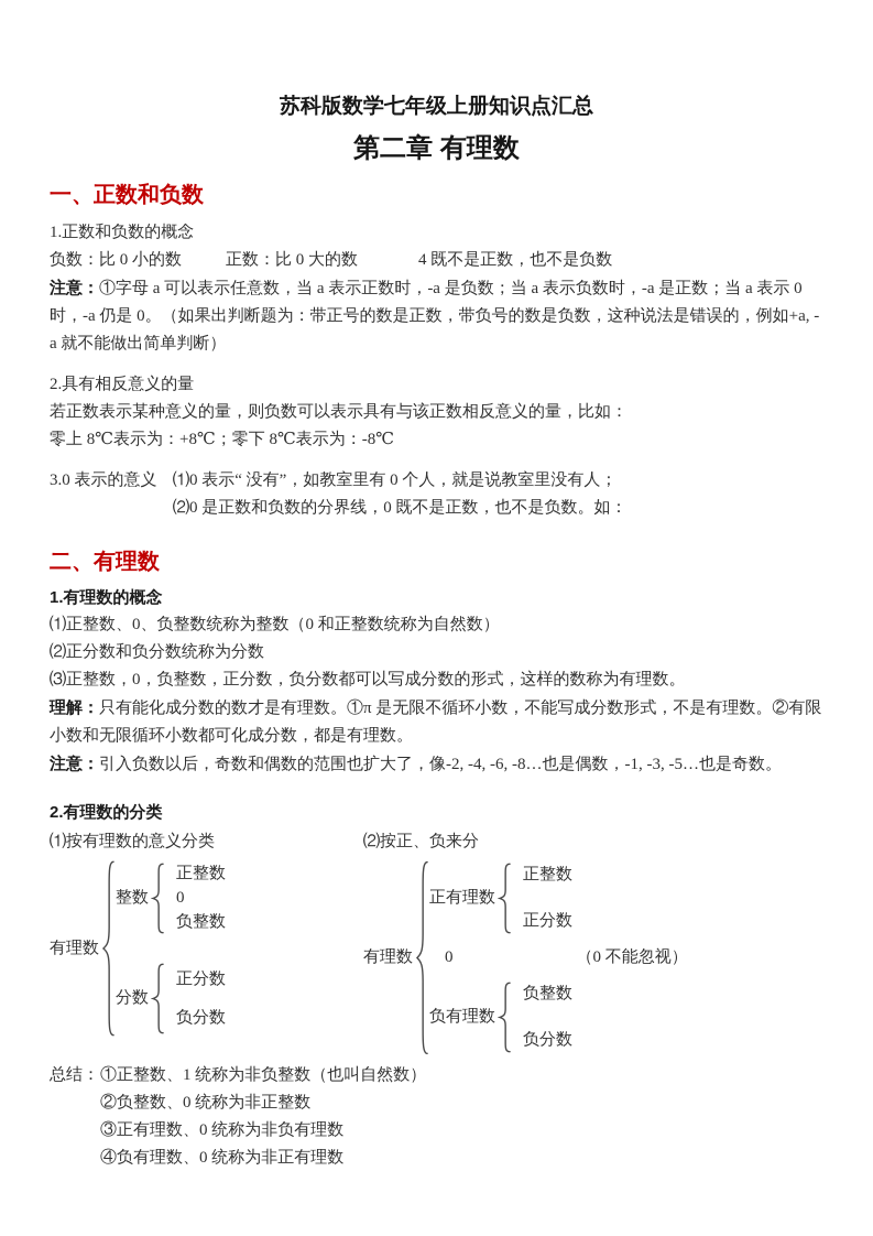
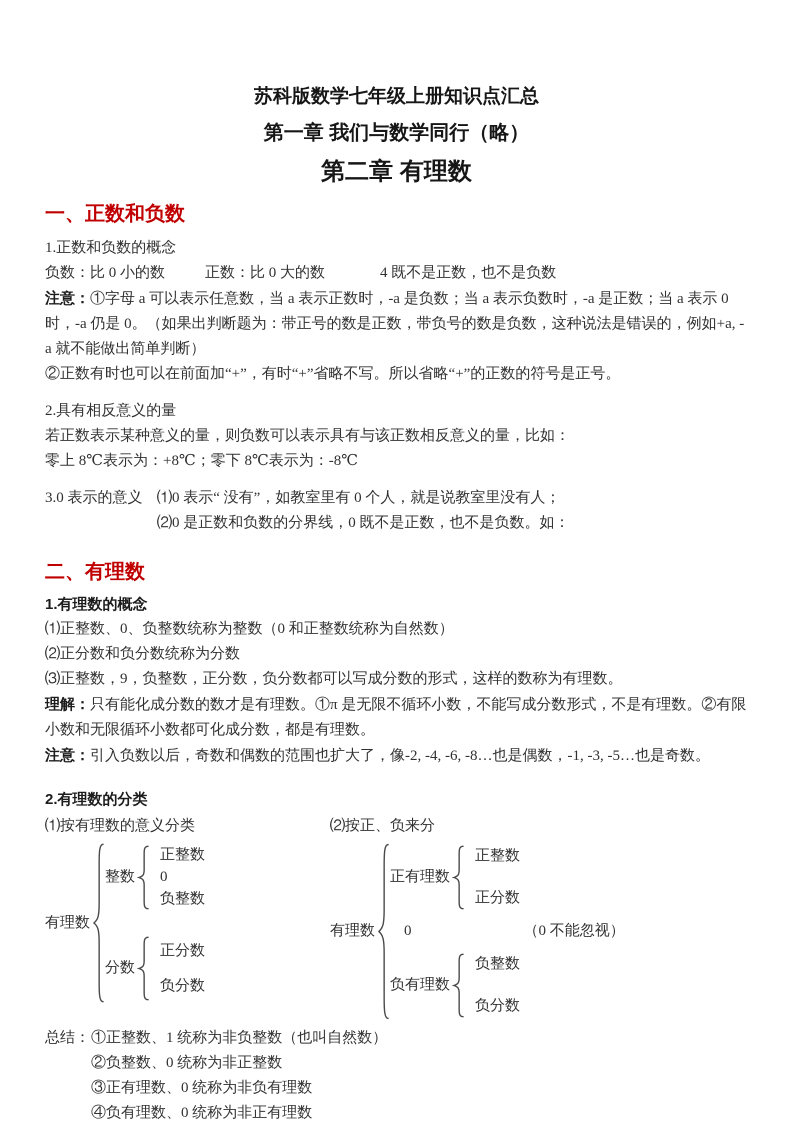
  苏科版数学七年级上册知识点汇总
+ 第一章 我们与数学同行（略）
  第二章 有理数
  一、正数和负数
  1.正数和负数的概念
  负数：比 0 小的数
  正数：比 0 大的数
  4 既不是正数，也不是负数
  注意：①字母 a 可以表示任意数，当 a 表示正数时，-a 是负数；当 a 表示负数时，-a 是正数；当 a 表示 0 时，-a 仍是 0。（如果出判断题为：带正号的数是正数，带负号的数是负数，这种说法是错误的，例如+a, -a 就不能做出简单判断）
+ ②正数有时也可以在前面加“+”，有时“+”省略不写。所以省略“+”的正数的符号是正号。
  2.具有相反意义的量
  若正数表示某种意义的量，则负数可以表示具有与该正数相反意义的量，比如：
  零上 8℃表示为：+8℃；零下 8℃表示为：-8℃
  3.0 表示的意义
  ⑴0 表示“ 没有”，如教室里有 0 个人，就是说教室里没有人；
  ⑵0 是正数和负数的分界线，0 既不是正数，也不是负数。如：
  二、有理数
  1.有理数的概念
  ⑴正整数、0、负整数统称为整数（0 和正整数统称为自然数）
  ⑵正分数和负分数统称为分数
- ⑶正整数，0，负整数，正分数，负分数都可以写成分数的形式，这样的数称为有理数。
+ ⑶正整数，9，负整数，正分数，负分数都可以写成分数的形式，这样的数称为有理数。
  理解：只有能化成分数的数才是有理数。①π 是无限不循环小数，不能写成分数形式，不是有理数。②有限小数和无限循环小数都可化成分数，都是有理数。
  注意：引入负数以后，奇数和偶数的范围也扩大了，像-2, -4, -6, -8…也是偶数，-1, -3, -5…也是奇数。
  2.有理数的分类
  ⑴按有理数的意义分类
  ⑵按正、负来分
  有理数
  整数
  正整数
  0
  负整数
  分数
  正分数
  负分数
  有理数
  正有理数
  正整数
  正分数
  0
  （0 不能忽视）
  负有理数
  负整数
  负分数
  总结：
  ①正整数、1 统称为非负整数（也叫自然数）
  ②负整数、0 统称为非正整数
  ③正有理数、0 统称为非负有理数
  ④负有理数、0 统称为非正有理数
